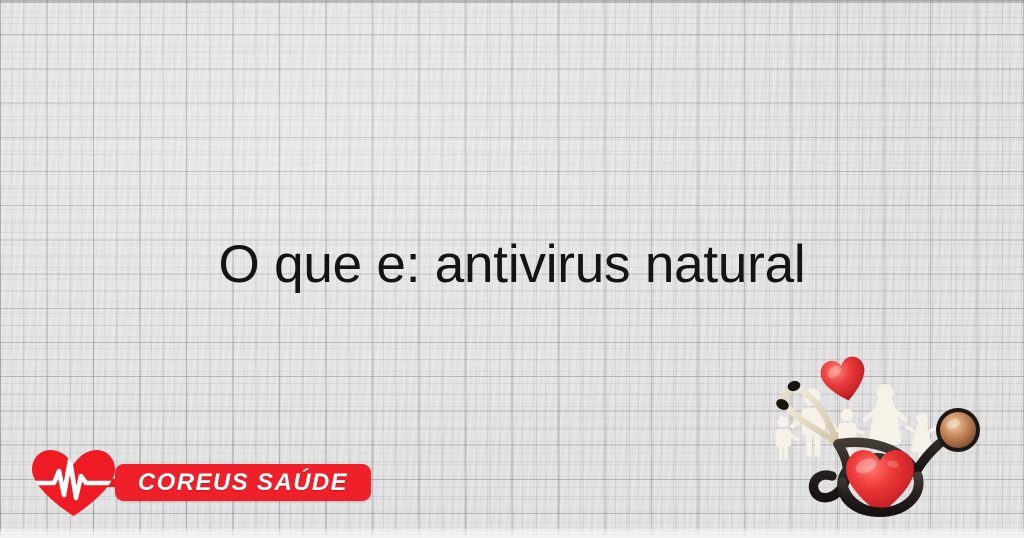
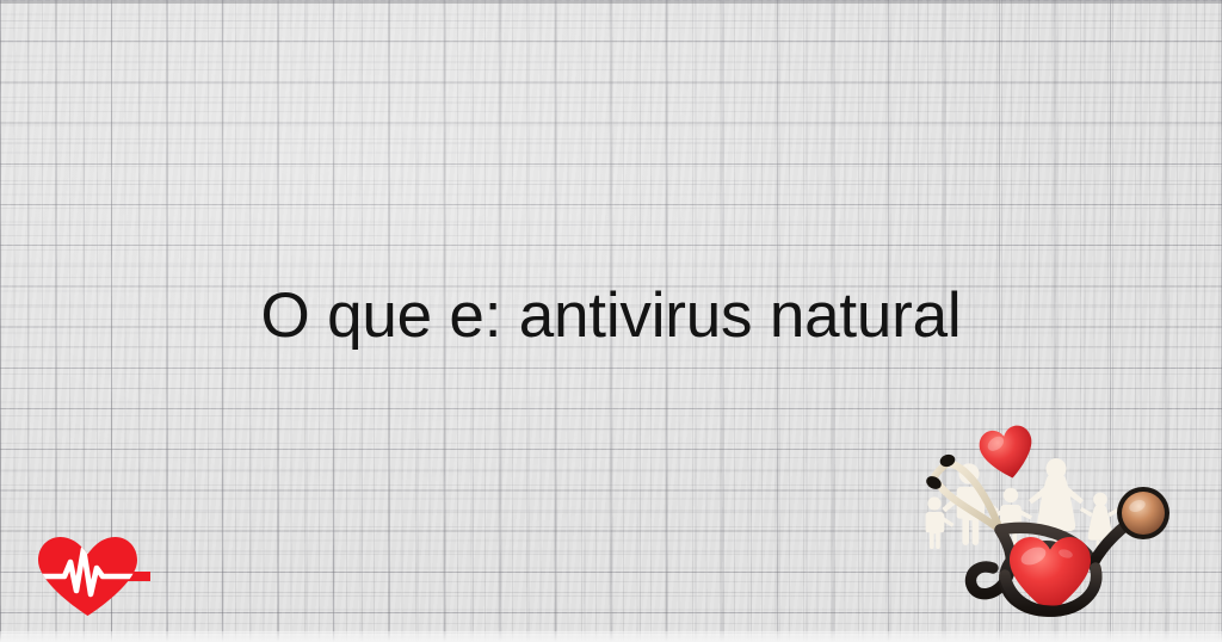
  O que e: antivirus natural
- COREUS SAÚDE
